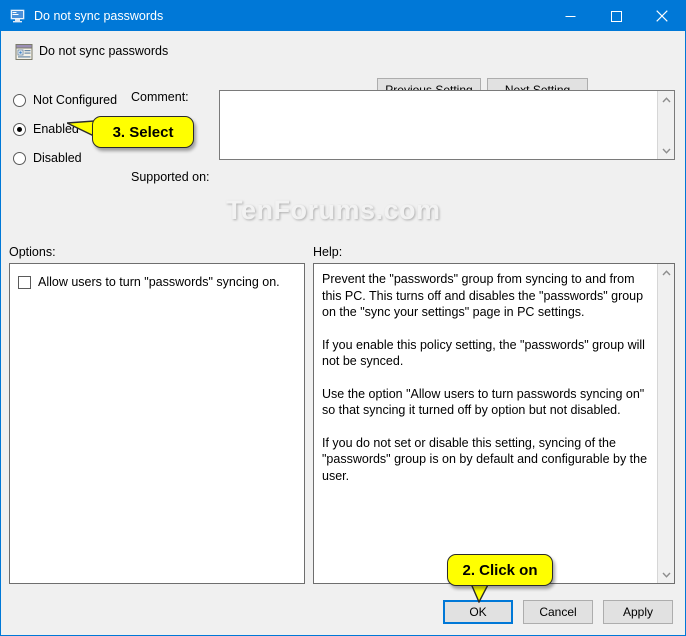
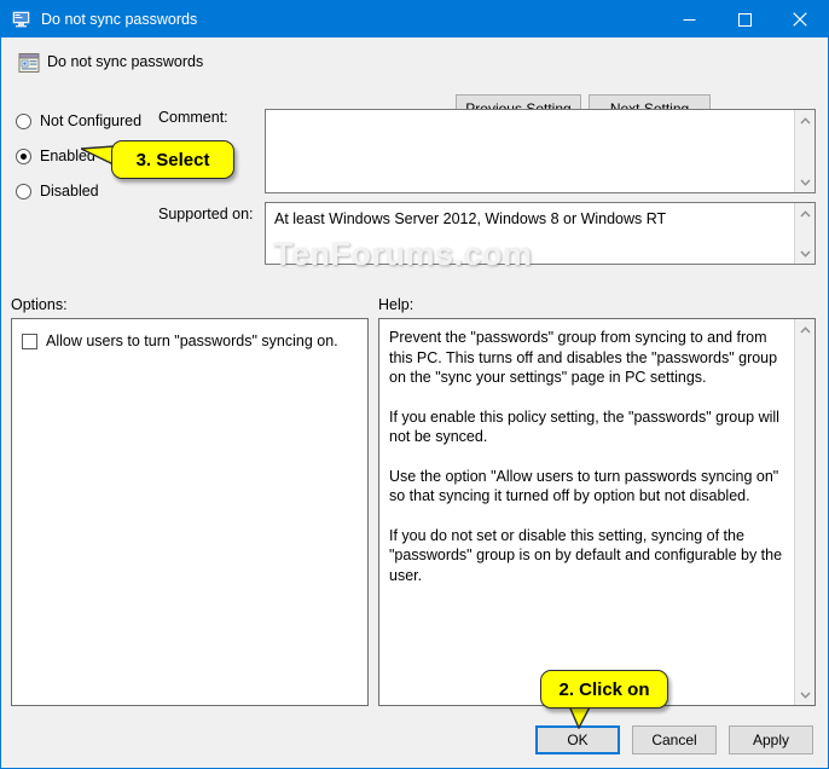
  Do not sync passwords
  Do not sync passwords
  Not Configured
  Enabled
  Disabled
  Comment:
  Supported on:
+ At least Windows Server 2012, Windows 8 or Windows RT
  TenForums.com
  Options:
  Help:
  Allow users to turn "passwords" syncing on.
  Prevent the "passwords" group from syncing to and from this PC. This turns off and disables the "passwords" group on the "sync your settings" page in PC settings.
  If you enable this policy setting, the "passwords" group will not be synced.
  Use the option "Allow users to turn passwords syncing on" so that syncing it turned off by option but not disabled.
  If you do not set or disable this setting, syncing of the "passwords" group is on by default and configurable by the user.
  OK
  Cancel
  Apply
  3. Select
  2. Click on
